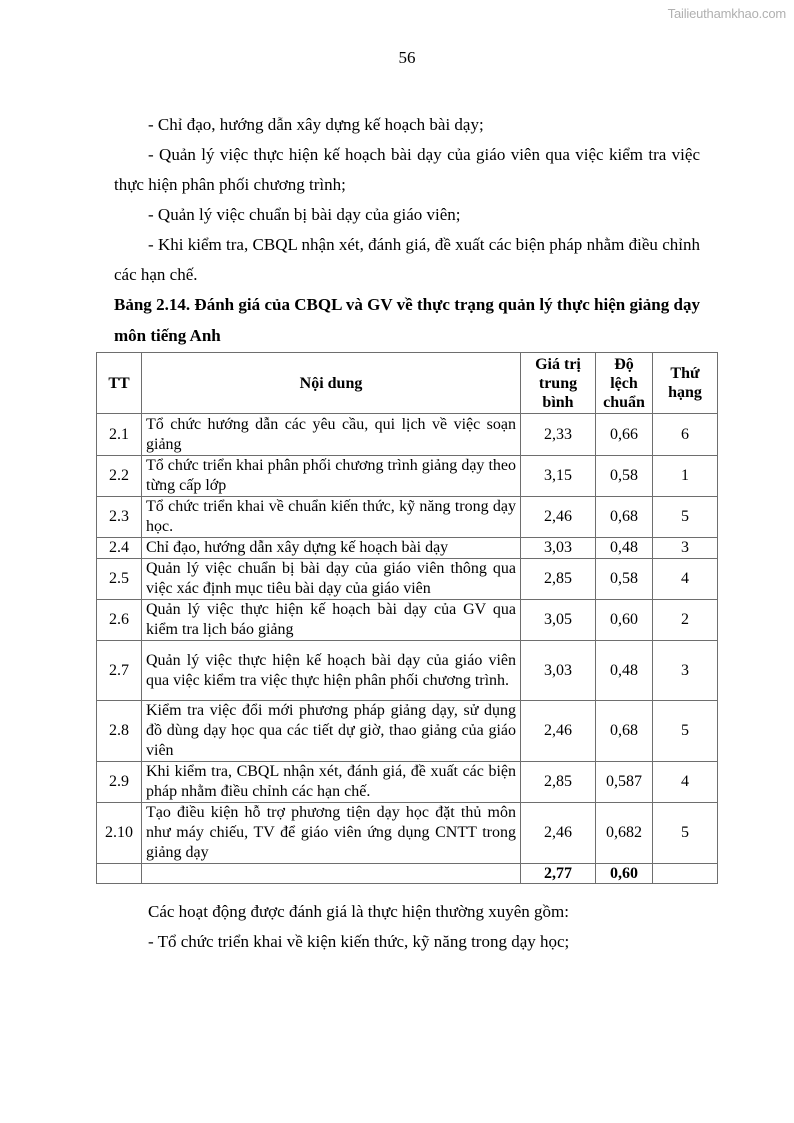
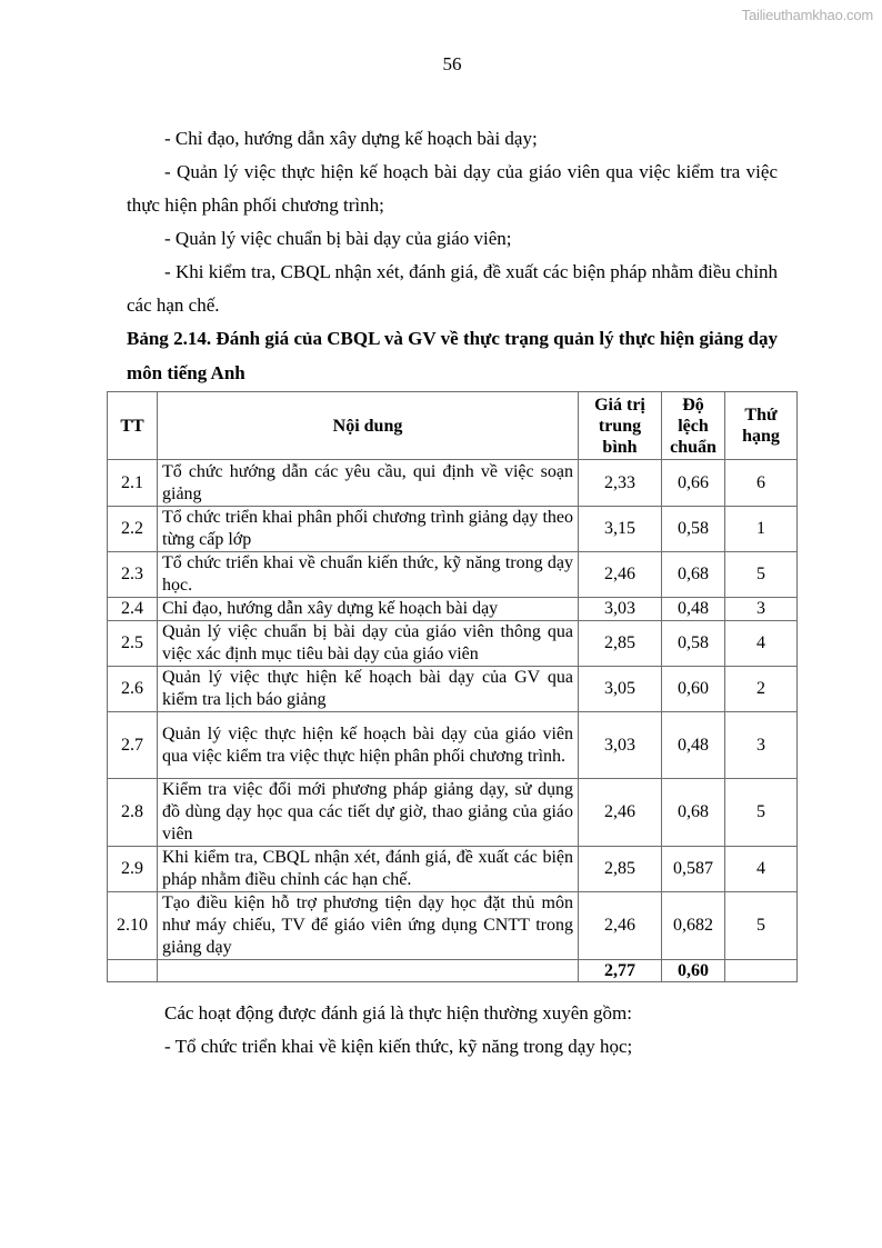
  Tailieuthamkhao.com
  56
  - Chỉ đạo, hướng dẫn xây dựng kế hoạch bài dạy;
  - Quản lý việc thực hiện kế hoạch bài dạy của giáo viên qua việc kiểm tra việc thực hiện phân phối chương trình;
  - Quản lý việc chuẩn bị bài dạy của giáo viên;
  - Khi kiểm tra, CBQL nhận xét, đánh giá, đề xuất các biện pháp nhằm điều chỉnh các hạn chế.
  Bảng 2.14. Đánh giá của CBQL và GV về thực trạng quản lý thực hiện giảng dạy môn tiếng Anh
  TT	Nội dung	Giá trị trung bình	Độ lệch chuẩn	Thứ hạng
- 2.1	Tổ chức hướng dẫn các yêu cầu, qui lịch về việc soạn giảng	2,33	0,66	6
+ 2.1	Tổ chức hướng dẫn các yêu cầu, qui định về việc soạn giảng	2,33	0,66	6
  2.2	Tổ chức triển khai phân phối chương trình giảng dạy theo từng cấp lớp	3,15	0,58	1
  2.3	Tổ chức triển khai về chuẩn kiến thức, kỹ năng trong dạy học.	2,46	0,68	5
  2.4	Chỉ đạo, hướng dẫn xây dựng kế hoạch bài dạy	3,03	0,48	3
  2.5	Quản lý việc chuẩn bị bài dạy của giáo viên thông qua việc xác định mục tiêu bài dạy của giáo viên	2,85	0,58	4
  2.6	Quản lý việc thực hiện kế hoạch bài dạy của GV qua kiểm tra lịch báo giảng	3,05	0,60	2
  2.7	Quản lý việc thực hiện kế hoạch bài dạy của giáo viên qua việc kiểm tra việc thực hiện phân phối chương trình.	3,03	0,48	3
  2.8	Kiểm tra việc đổi mới phương pháp giảng dạy, sử dụng đồ dùng dạy học qua các tiết dự giờ, thao giảng của giáo viên	2,46	0,68	5
  2.9	Khi kiểm tra, CBQL nhận xét, đánh giá, đề xuất các biện pháp nhằm điều chỉnh các hạn chế.	2,85	0,587	4
  2.10	Tạo điều kiện hỗ trợ phương tiện dạy học đặt thủ môn như máy chiếu, TV để giáo viên ứng dụng CNTT trong giảng dạy	2,46	0,682	5
  		2,77	0,60
  Các hoạt động được đánh giá là thực hiện thường xuyên gồm:
  - Tổ chức triển khai về kiện kiến thức, kỹ năng trong dạy học;
